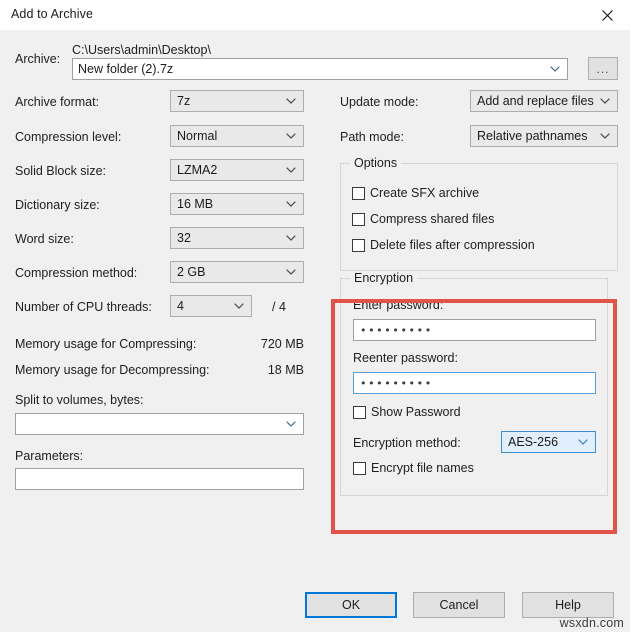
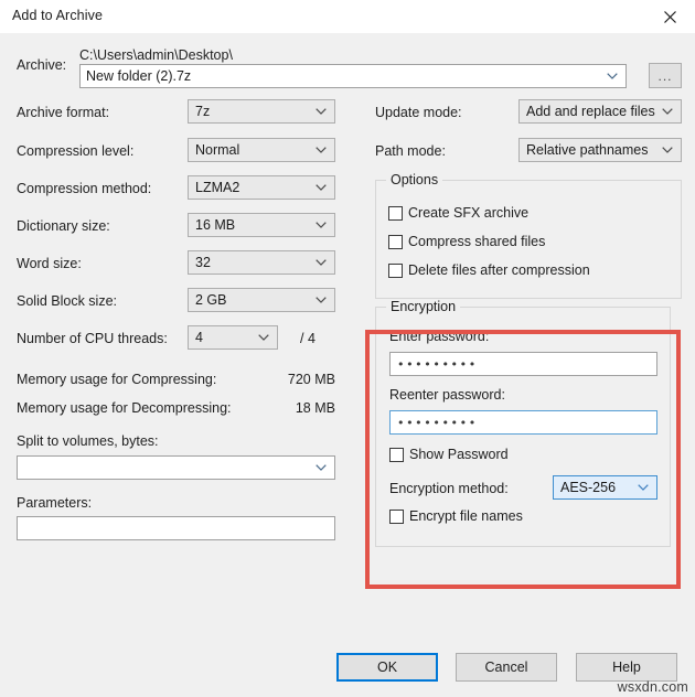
  Add to Archive
  Archive:
  C:\Users\admin\Desktop\
  New folder (2).7z
  Archive format:
  Compression level:
- Solid Block size:
+ Compression method:
  Dictionary size:
  Word size:
- Compression method:
+ Solid Block size:
  7z
  Normal
  LZMA2
  16 MB
  32
  2 GB
  Number of CPU threads:
  4
  / 4
  Memory usage for Compressing:
  720 MB
  Memory usage for Decompressing:
  18 MB
  Split to volumes, bytes:
  Parameters:
  Update mode:
  Add and replace files
  Path mode:
  Relative pathnames
  Options
  Create SFX archive
  Compress shared files
  Delete files after compression
  Encryption
  Enter password:
  •••••••••
  Reenter password:
  •••••••••
  Show Password
  Encryption method:
  AES-256
  Encrypt file names
  OK
  Cancel
  Help
  ...
  wsxdn.com
